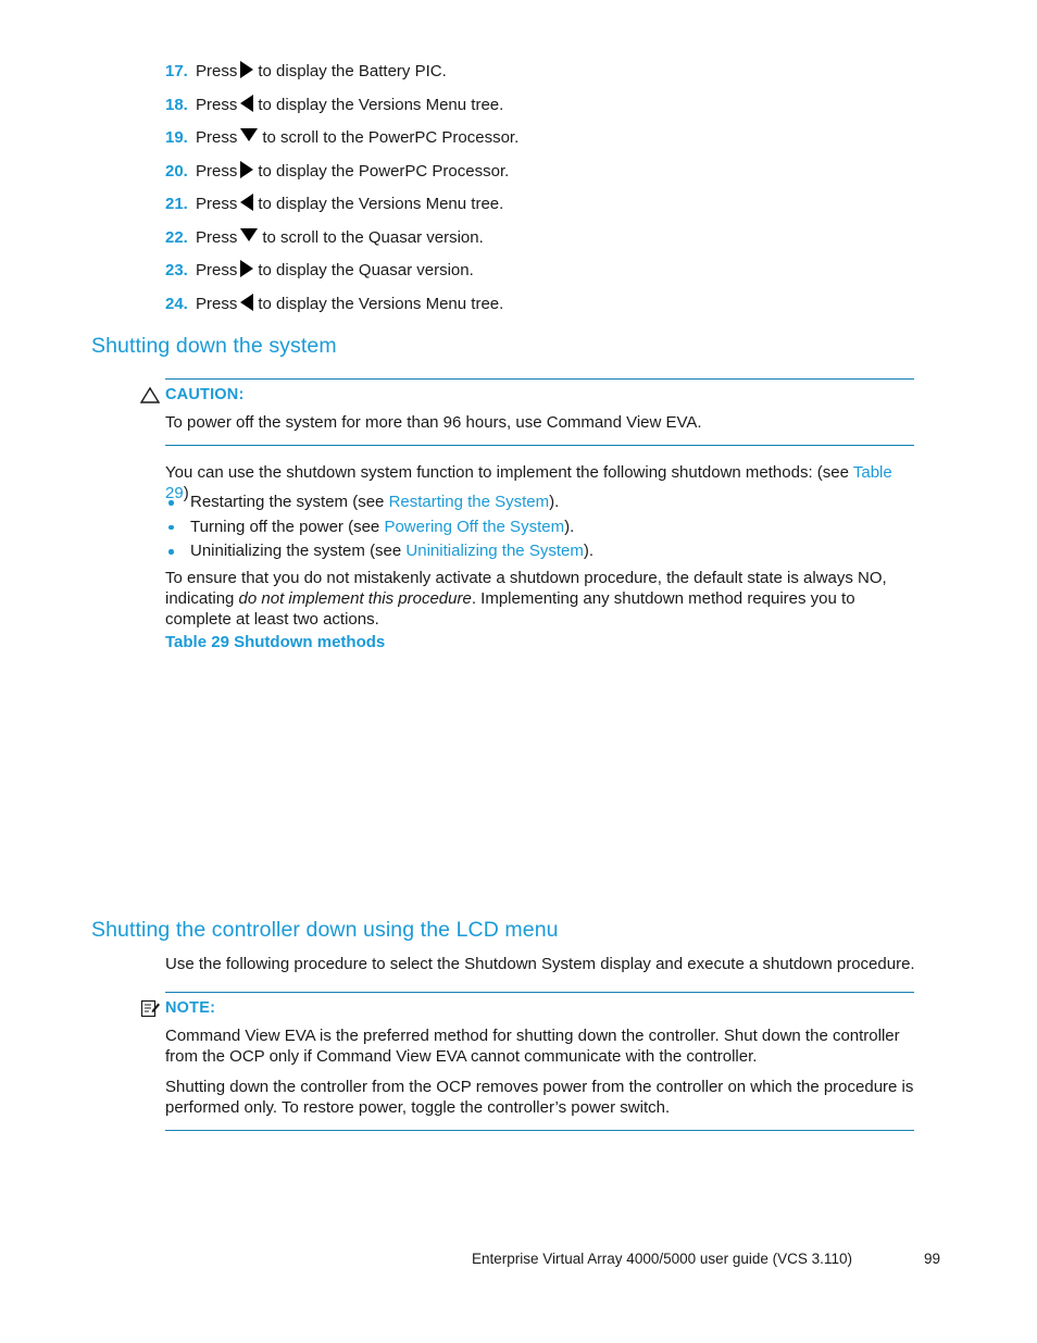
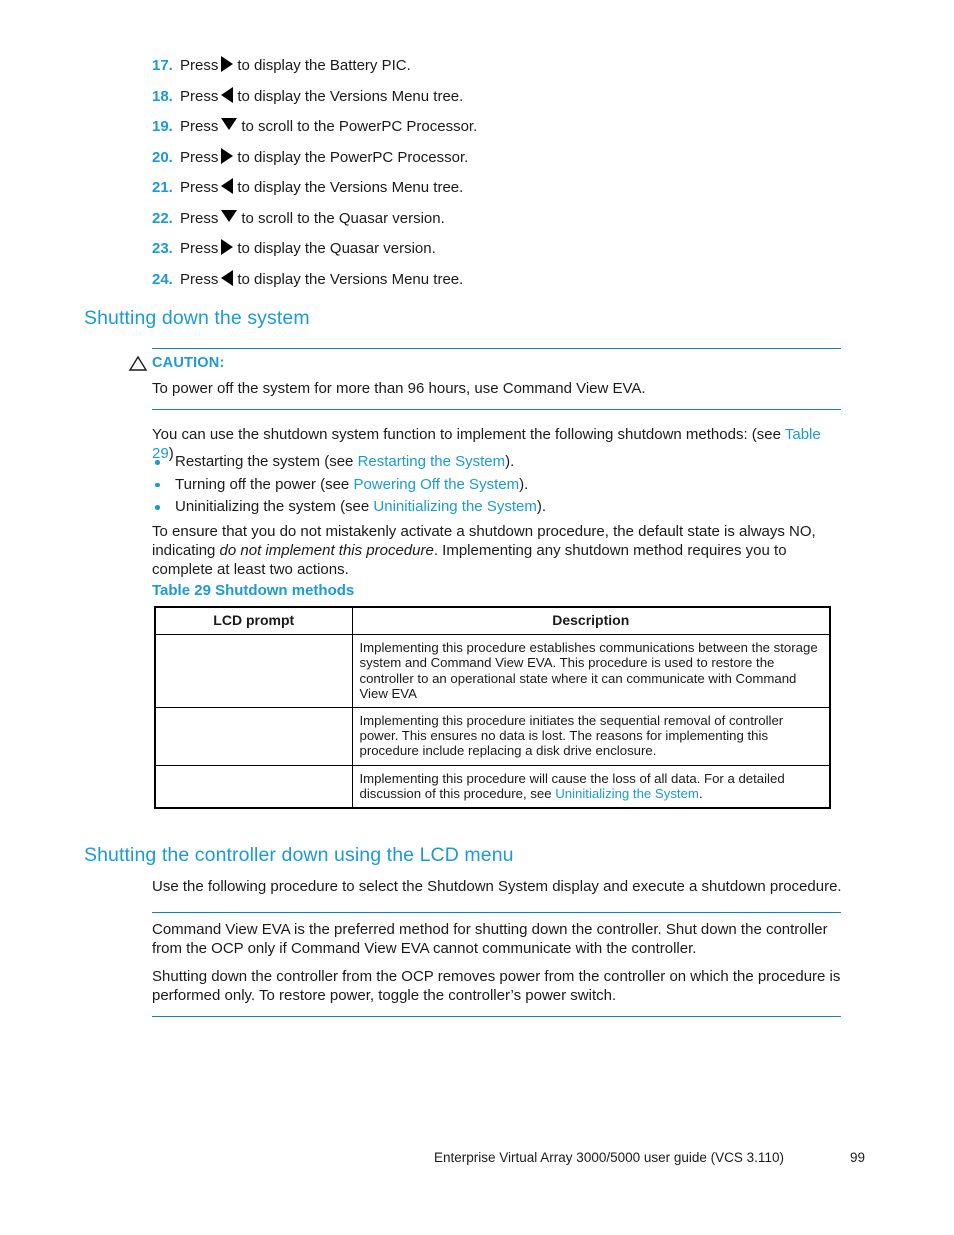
  17.
  Press to display the Battery PIC.
  18.
  Press to display the Versions Menu tree.
  19.
  Press to scroll to the PowerPC Processor.
  20.
  Press to display the PowerPC Processor.
  21.
  Press to display the Versions Menu tree.
  22.
  Press to scroll to the Quasar version.
  23.
  Press to display the Quasar version.
  24.
  Press to display the Versions Menu tree.
  Shutting down the system
  CAUTION:
  To power off the system for more than 96 hours, use Command View EVA.
  You can use the shutdown system function to implement the following shutdown methods: (see Table
  Restarting the system (see Restarting the System).
  Turning off the power (see Powering Off the System).
  Uninitializing the system (see Uninitializing the System).
  To ensure that you do not mistakenly activate a shutdown procedure, the default state is always NO, indicating do not implement this procedure. Implementing any shutdown method requires you to complete at least two actions.
  Table 29 Shutdown methods
+ LCD prompt	Description
+ 	Implementing this procedure establishes communications between the storage system and Command View EVA. This procedure is used to restore the controller to an operational state where it can communicate with Command View EVA
+ 	Implementing this procedure initiates the sequential removal of controller power. This ensures no data is lost. The reasons for implementing this procedure include replacing a disk drive enclosure.
+ 	Implementing this procedure will cause the loss of all data. For a detailed discussion of this procedure, see Uninitializing the System.
  Shutting the controller down using the LCD menu
  Use the following procedure to select the Shutdown System display and execute a shutdown procedure.
- NOTE:
  Command View EVA is the preferred method for shutting down the controller. Shut down the controller from the OCP only if Command View EVA cannot communicate with the controller.
  Shutting down the controller from the OCP removes power from the controller on which the procedure is performed only. To restore power, toggle the controller’s power switch.
- Enterprise Virtual Array 4000/5000 user guide (VCS 3.110)
+ Enterprise Virtual Array 3000/5000 user guide (VCS 3.110)
  99
